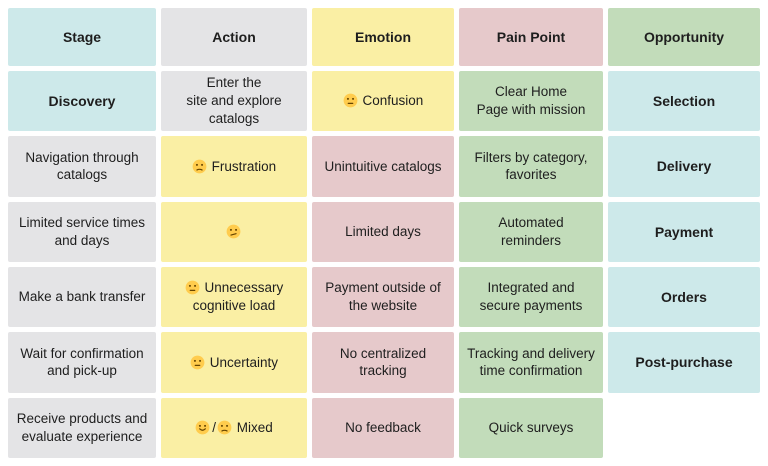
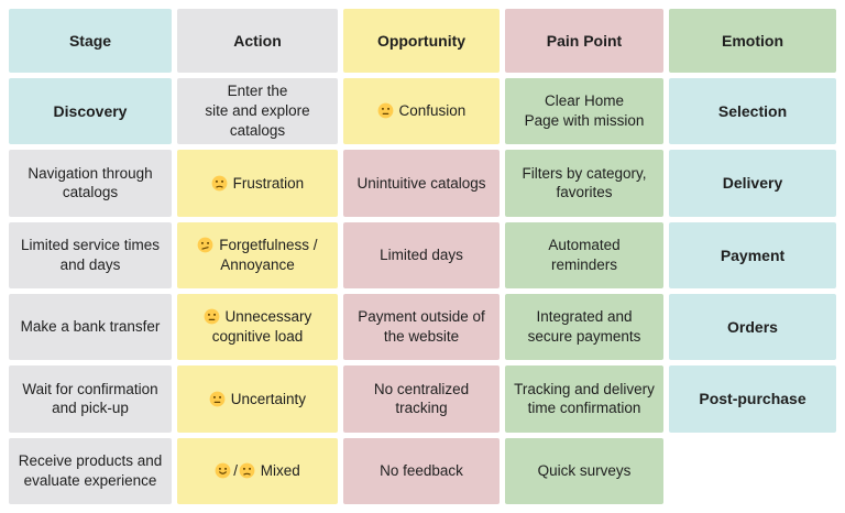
  Stage
  Action
- Emotion
+ Opportunity
  Pain Point
- Opportunity
+ Emotion
  Discovery
  Enter the
  site and explore catalogs
  Confusion
  Clear Home
  Page with mission
  Selection
  Navigation through catalogs
  Frustration
  Unintuitive catalogs
  Filters by category, favorites
  Delivery
  Limited service times and days
+ Forgetfulness / Annoyance
  Limited days
  Automated reminders
  Payment
  Make a bank transfer
  Unnecessary cognitive load
  Payment outside of the website
  Integrated and secure payments
  Orders
  Wait for confirmation and pick-up
  Uncertainty
  No centralized tracking
  Tracking and delivery time confirmation
  Post-purchase
  Receive products and evaluate experience
  / Mixed
  No feedback
  Quick surveys
